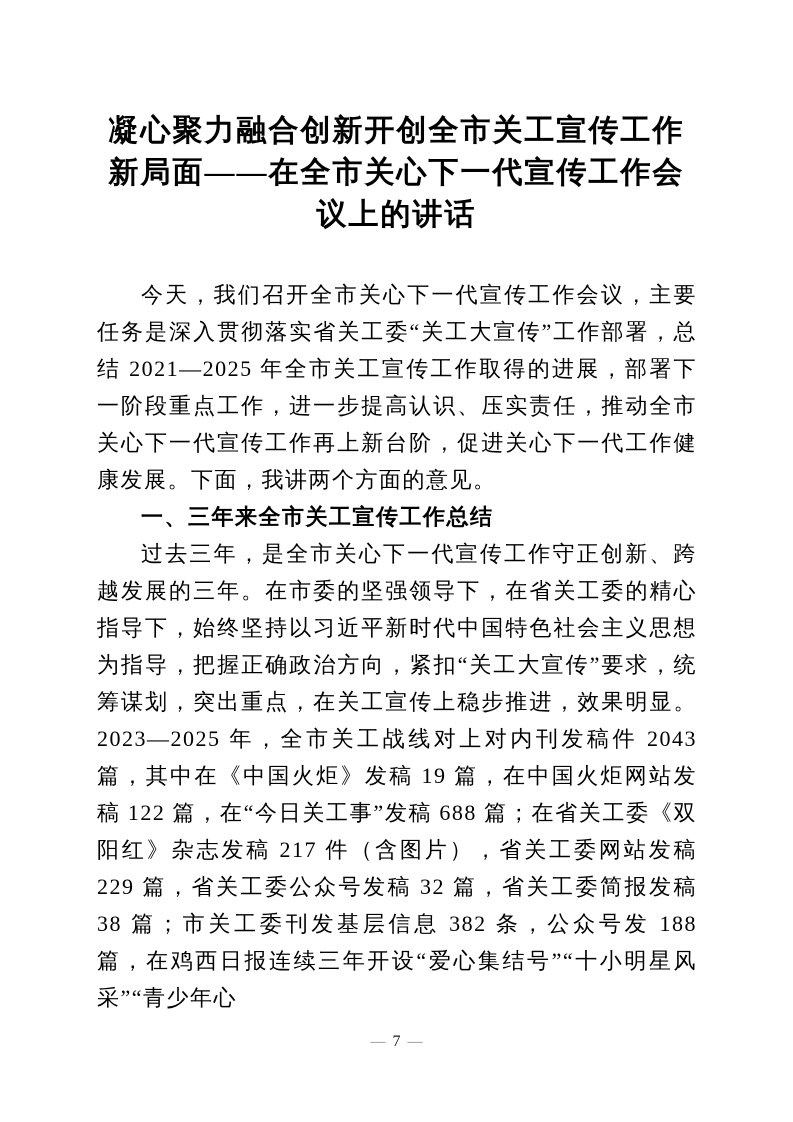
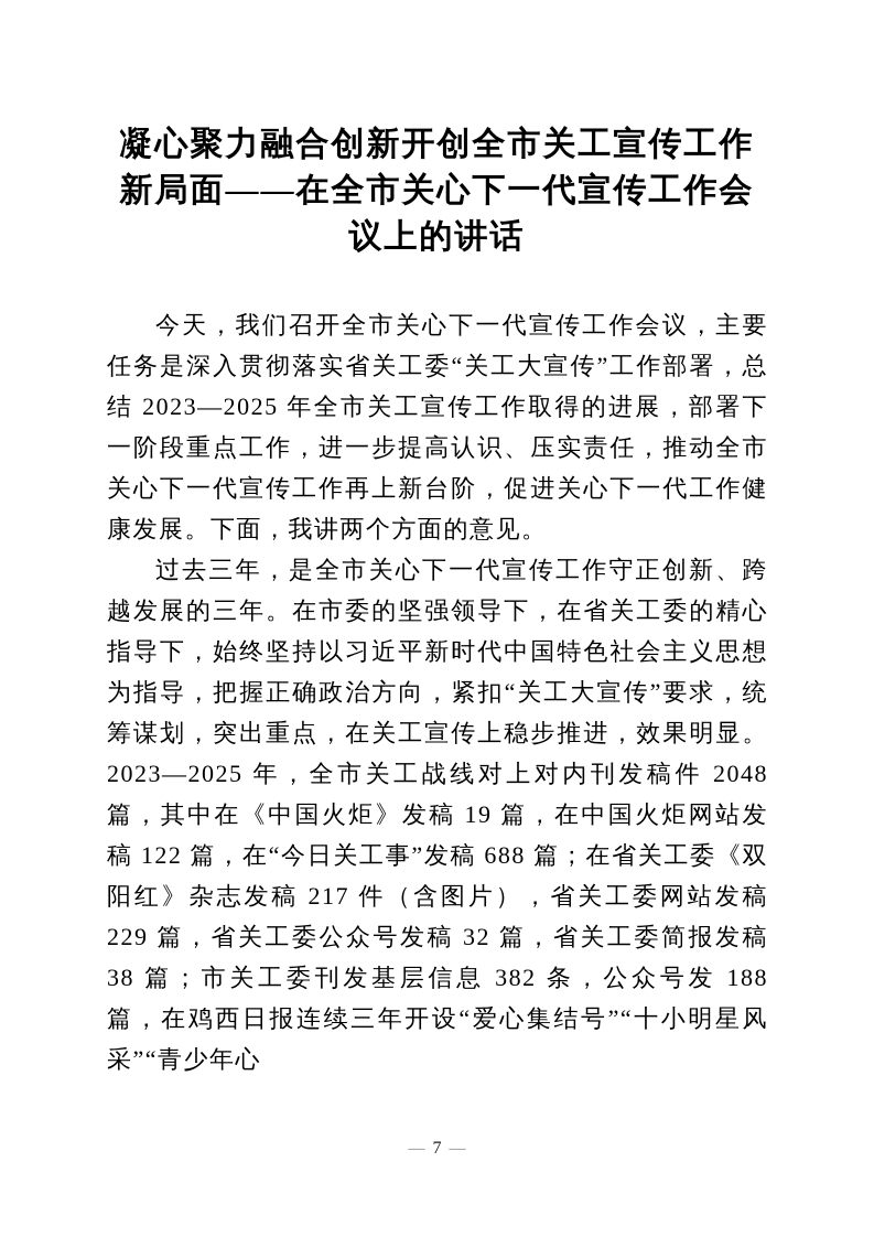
  凝心聚力融合创新开创全市关工宣传工作新局面——在全市关心下一代宣传工作会议上的讲话
- 今天，我们召开全市关心下一代宣传工作会议，主要任务是深入贯彻落实省关工委“关工大宣传”工作部署，总结 2021—2025 年全市关工宣传工作取得的进展，部署下一阶段重点工作，进一步提高认识、压实责任，推动全市关心下一代宣传工作再上新台阶，促进关心下一代工作健康发展。下面，我讲两个方面的意见。
+ 今天，我们召开全市关心下一代宣传工作会议，主要任务是深入贯彻落实省关工委“关工大宣传”工作部署，总结 2023—2025 年全市关工宣传工作取得的进展，部署下一阶段重点工作，进一步提高认识、压实责任，推动全市关心下一代宣传工作再上新台阶，促进关心下一代工作健康发展。下面，我讲两个方面的意见。
- 一、三年来全市关工宣传工作总结
- 过去三年，是全市关心下一代宣传工作守正创新、跨越发展的三年。在市委的坚强领导下，在省关工委的精心指导下，始终坚持以习近平新时代中国特色社会主义思想为指导，把握正确政治方向，紧扣“关工大宣传”要求，统筹谋划，突出重点，在关工宣传上稳步推进，效果明显。2023—2025 年，全市关工战线对上对内刊发稿件 2043 篇，其中在《中国火炬》发稿 19 篇，在中国火炬网站发稿 122 篇，在“今日关工事”发稿 688 篇；在省关工委《双阳红》杂志发稿 217 件（含图片），省关工委网站发稿 229 篇，省关工委公众号发稿 32 篇，省关工委简报发稿 38 篇；市关工委刊发基层信息 382 条，公众号发 188 篇，在鸡西日报连续三年开设“爱心集结号”“十小明星风采”“青少年心
+ 过去三年，是全市关心下一代宣传工作守正创新、跨越发展的三年。在市委的坚强领导下，在省关工委的精心指导下，始终坚持以习近平新时代中国特色社会主义思想为指导，把握正确政治方向，紧扣“关工大宣传”要求，统筹谋划，突出重点，在关工宣传上稳步推进，效果明显。2023—2025 年，全市关工战线对上对内刊发稿件 2048 篇，其中在《中国火炬》发稿 19 篇，在中国火炬网站发稿 122 篇，在“今日关工事”发稿 688 篇；在省关工委《双阳红》杂志发稿 217 件（含图片），省关工委网站发稿 229 篇，省关工委公众号发稿 32 篇，省关工委简报发稿 38 篇；市关工委刊发基层信息 382 条，公众号发 188 篇，在鸡西日报连续三年开设“爱心集结号”“十小明星风采”“青少年心
  — 7 —
